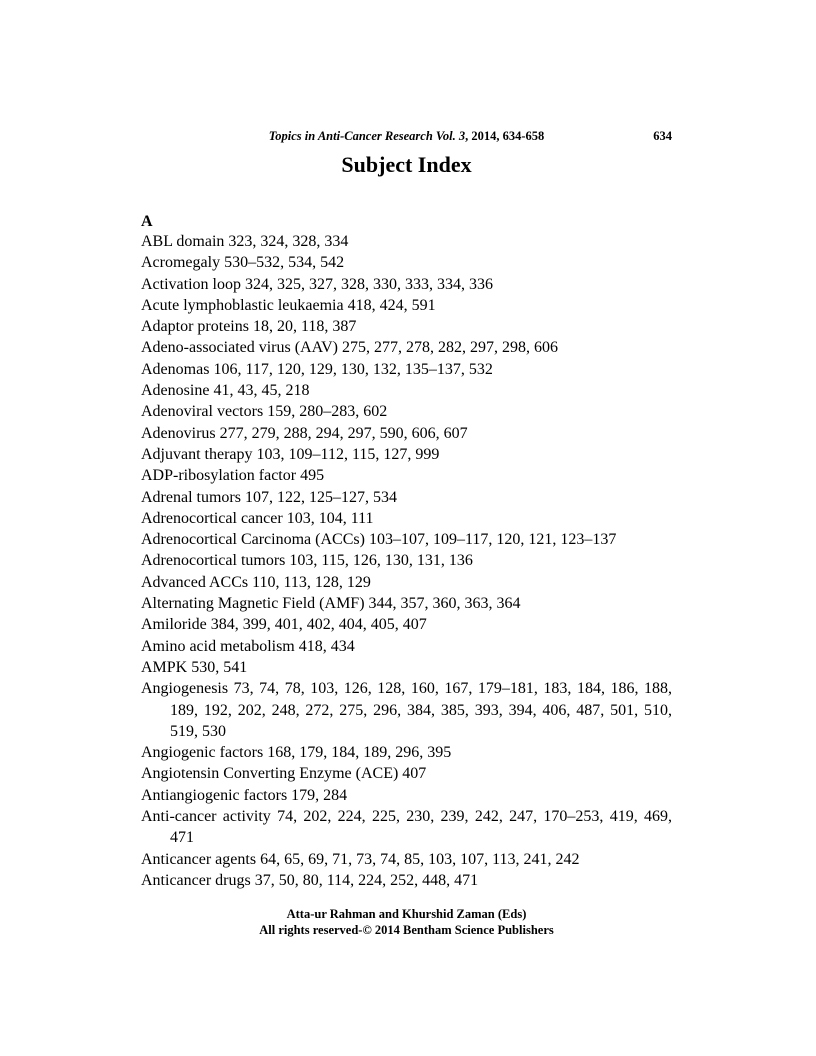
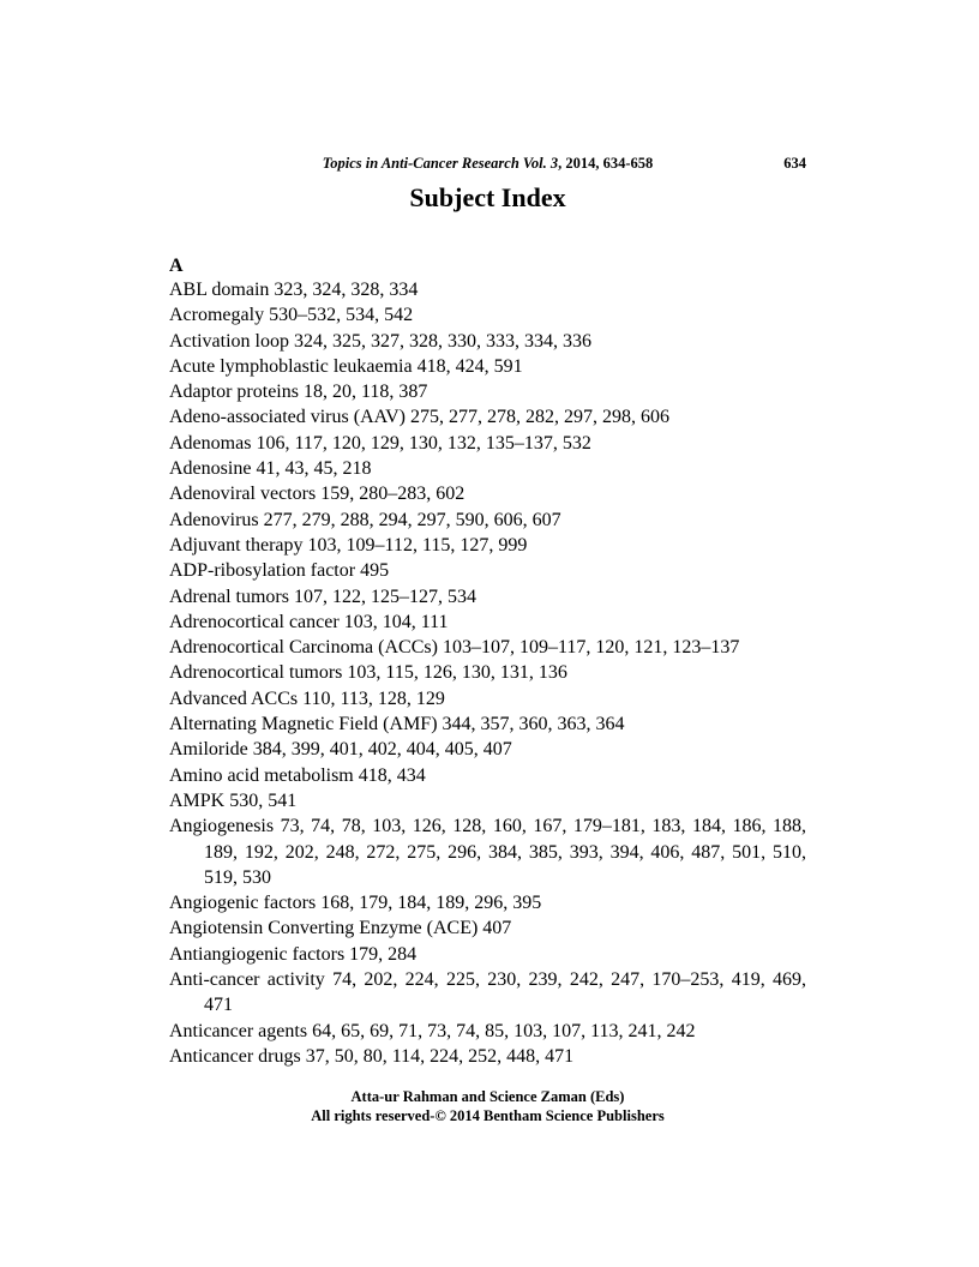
  Topics in Anti-Cancer Research Vol. 3, 2014, 634-658
  634
  Subject Index
  A
  ABL domain 323, 324, 328, 334
  Acromegaly 530–532, 534, 542
  Activation loop 324, 325, 327, 328, 330, 333, 334, 336
  Acute lymphoblastic leukaemia 418, 424, 591
  Adaptor proteins 18, 20, 118, 387
  Adeno-associated virus (AAV) 275, 277, 278, 282, 297, 298, 606
  Adenomas 106, 117, 120, 129, 130, 132, 135–137, 532
  Adenosine 41, 43, 45, 218
  Adenoviral vectors 159, 280–283, 602
  Adenovirus 277, 279, 288, 294, 297, 590, 606, 607
  Adjuvant therapy 103, 109–112, 115, 127, 999
  ADP-ribosylation factor 495
  Adrenal tumors 107, 122, 125–127, 534
  Adrenocortical cancer 103, 104, 111
  Adrenocortical Carcinoma (ACCs) 103–107, 109–117, 120, 121, 123–137
  Adrenocortical tumors 103, 115, 126, 130, 131, 136
  Advanced ACCs 110, 113, 128, 129
  Alternating Magnetic Field (AMF) 344, 357, 360, 363, 364
  Amiloride 384, 399, 401, 402, 404, 405, 407
  Amino acid metabolism 418, 434
  AMPK 530, 541
  Angiogenesis 73, 74, 78, 103, 126, 128, 160, 167, 179–181, 183, 184, 186, 188, 189, 192, 202, 248, 272, 275, 296, 384, 385, 393, 394, 406, 487, 501, 510, 519, 530
  Angiogenic factors 168, 179, 184, 189, 296, 395
  Angiotensin Converting Enzyme (ACE) 407
  Antiangiogenic factors 179, 284
  Anti-cancer activity 74, 202, 224, 225, 230, 239, 242, 247, 170–253, 419, 469, 471
  Anticancer agents 64, 65, 69, 71, 73, 74, 85, 103, 107, 113, 241, 242
  Anticancer drugs 37, 50, 80, 114, 224, 252, 448, 471
- Atta-ur Rahman and Khurshid Zaman (Eds)
+ Atta-ur Rahman and Science Zaman (Eds)
  All rights reserved-© 2014 Bentham Science Publishers
